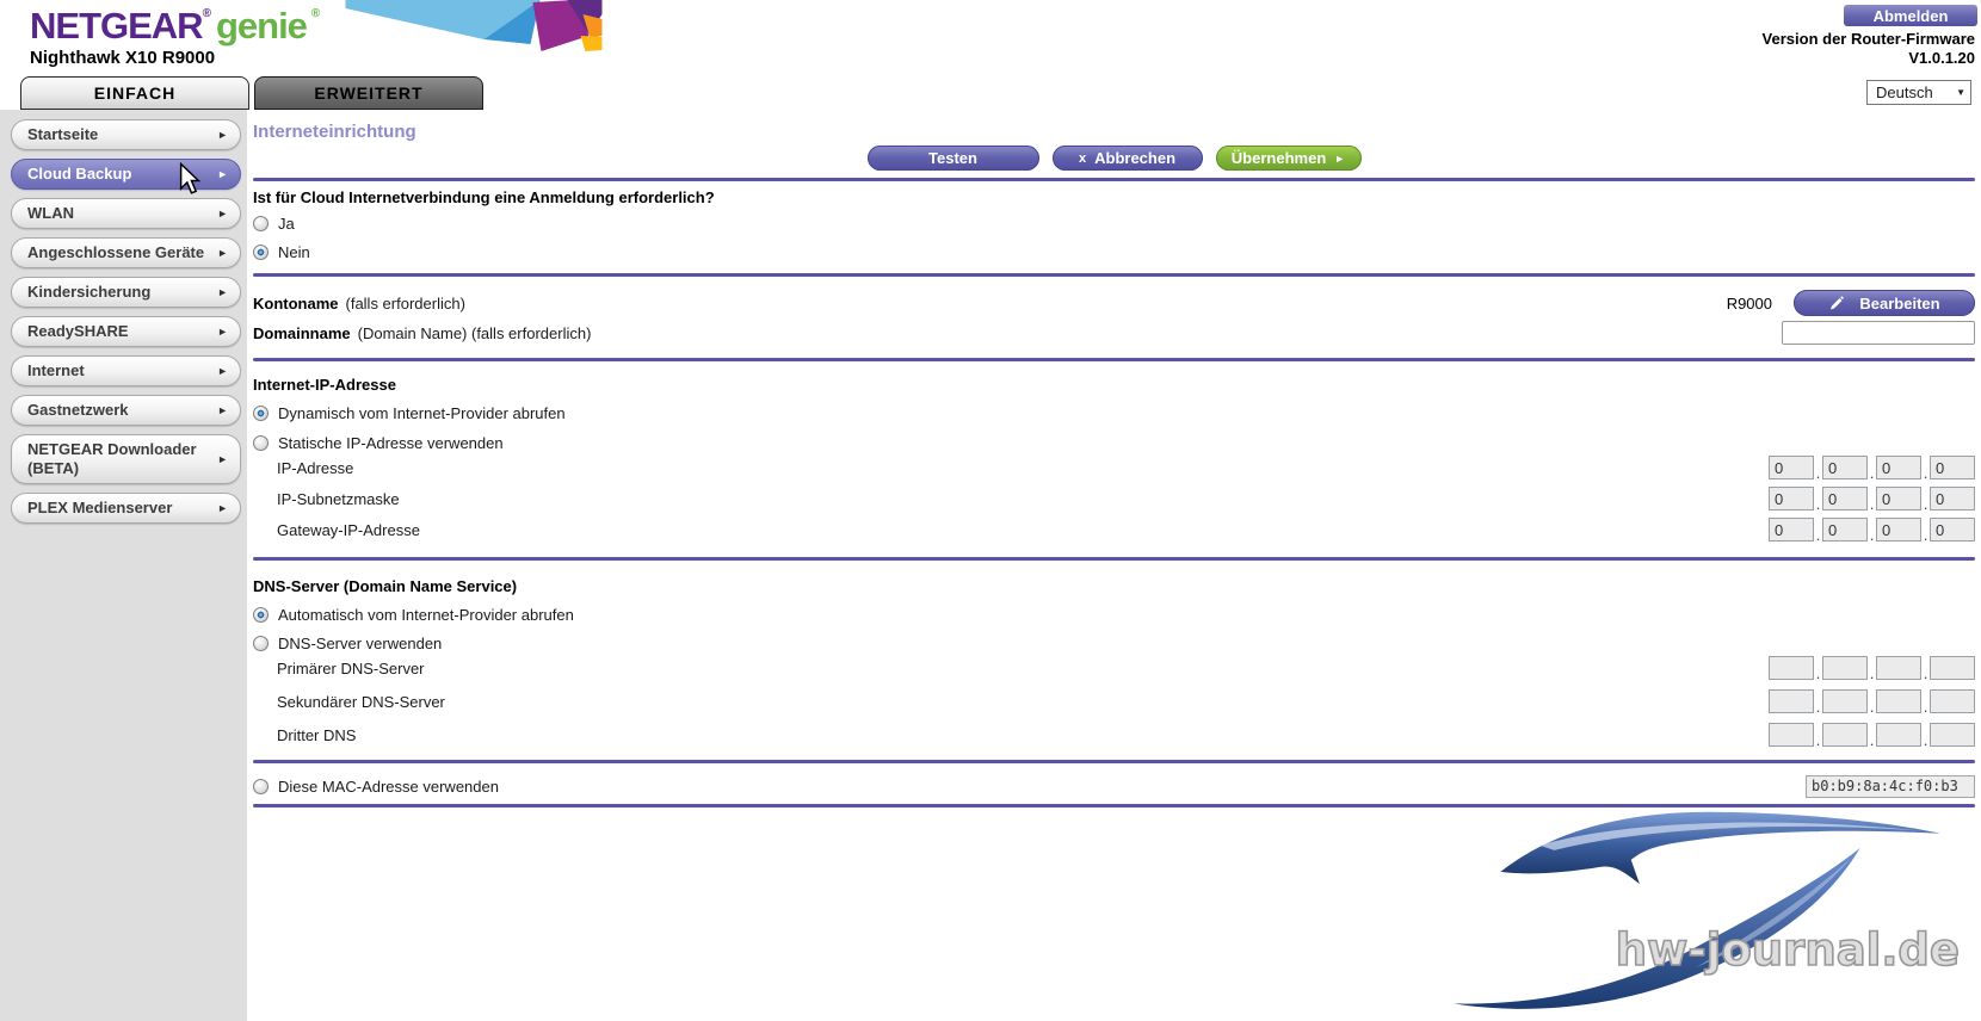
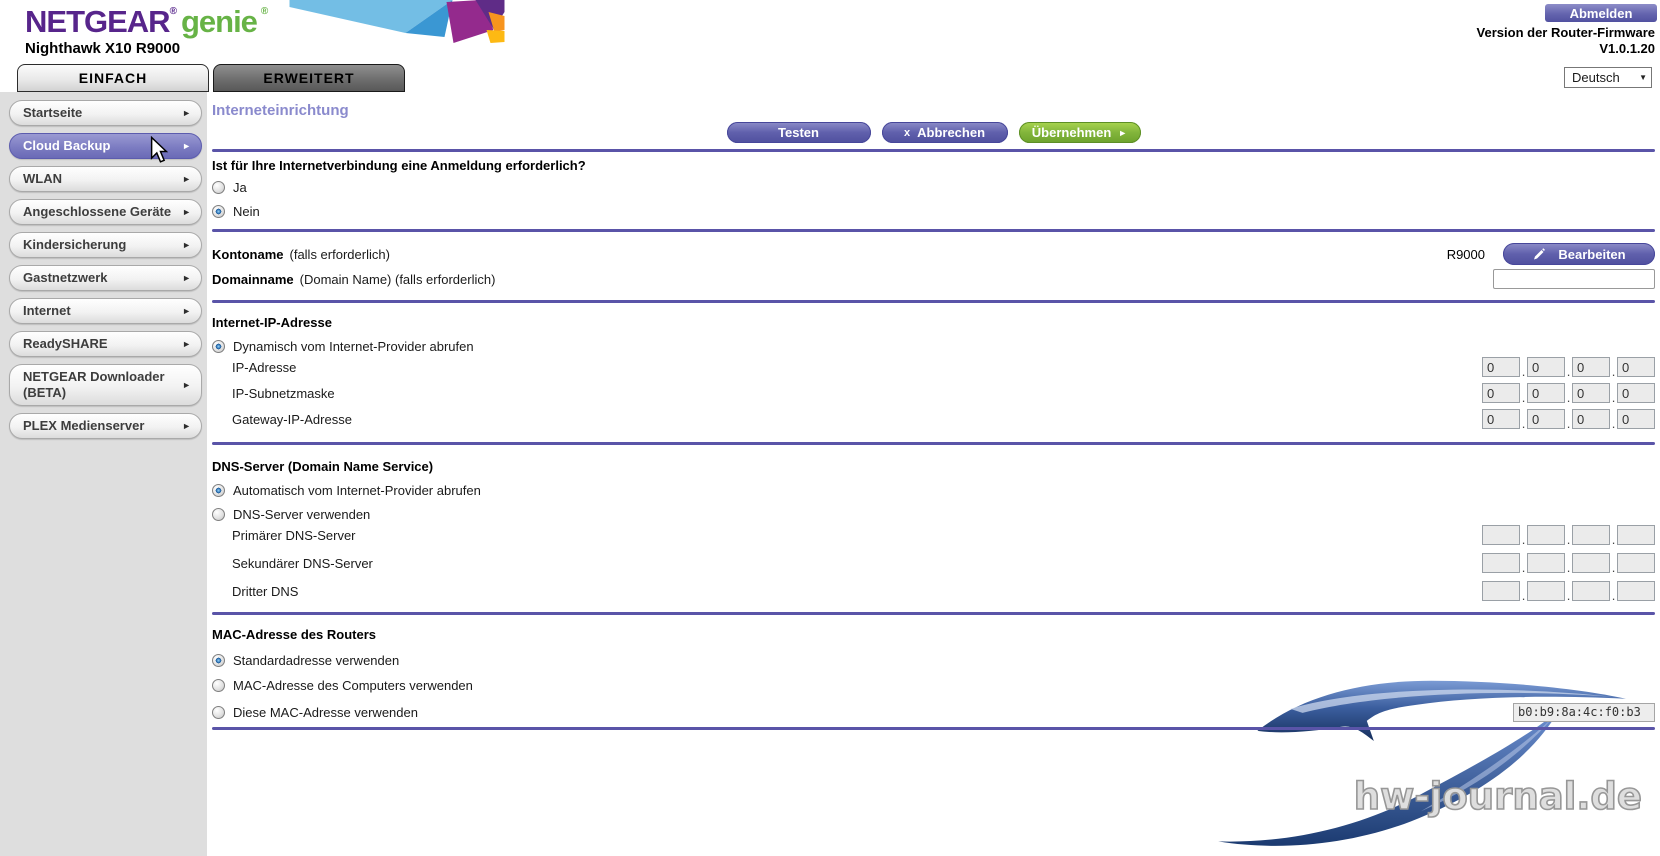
  NETGEAR®genie ®
  Nighthawk X10 R9000
  Abmelden
  Version der Router-Firmware
  V1.0.1.20
  EINFACH
  ERWEITERT
  Deutsch
  ▼
  Startseite
  ►
  Cloud Backup
  ►
  WLAN
  ►
  Angeschlossene Geräte
  ►
  Kindersicherung
  ►
- ReadySHARE
+ Gastnetzwerk
  ►
  Internet
  ►
- Gastnetzwerk
+ ReadySHARE
  ►
  NETGEAR Downloader (BETA)
  ►
  PLEX Medienserver
  ►
  hw-journal.de
  Interneteinrichtung
  Testen
  x
  Abbrechen
  Übernehmen
  ►
- Ist für Cloud Internetverbindung eine Anmeldung erforderlich?
+ Ist für Ihre Internetverbindung eine Anmeldung erforderlich?
  Ja
  Nein
  Kontoname
  (falls erforderlich)
  R9000
  Bearbeiten
  Domainname
  (Domain Name) (falls erforderlich)
  Internet-IP-Adresse
  Dynamisch vom Internet-Provider abrufen
- Statische IP-Adresse verwenden
  IP-Adresse
  0
  .
  0
  .
  0
  .
  0
  IP-Subnetzmaske
  0
  .
  0
  .
  0
  .
  0
  Gateway-IP-Adresse
  0
  .
  0
  .
  0
  .
  0
  DNS-Server (Domain Name Service)
  Automatisch vom Internet-Provider abrufen
  DNS-Server verwenden
  Primärer DNS-Server
  .
  .
  .
  Sekundärer DNS-Server
  .
  .
  .
  Dritter DNS
  .
  .
  .
+ MAC-Adresse des Routers
+ Standardadresse verwenden
+ MAC-Adresse des Computers verwenden
  Diese MAC-Adresse verwenden
  b0:b9:8a:4c:f0:b3
